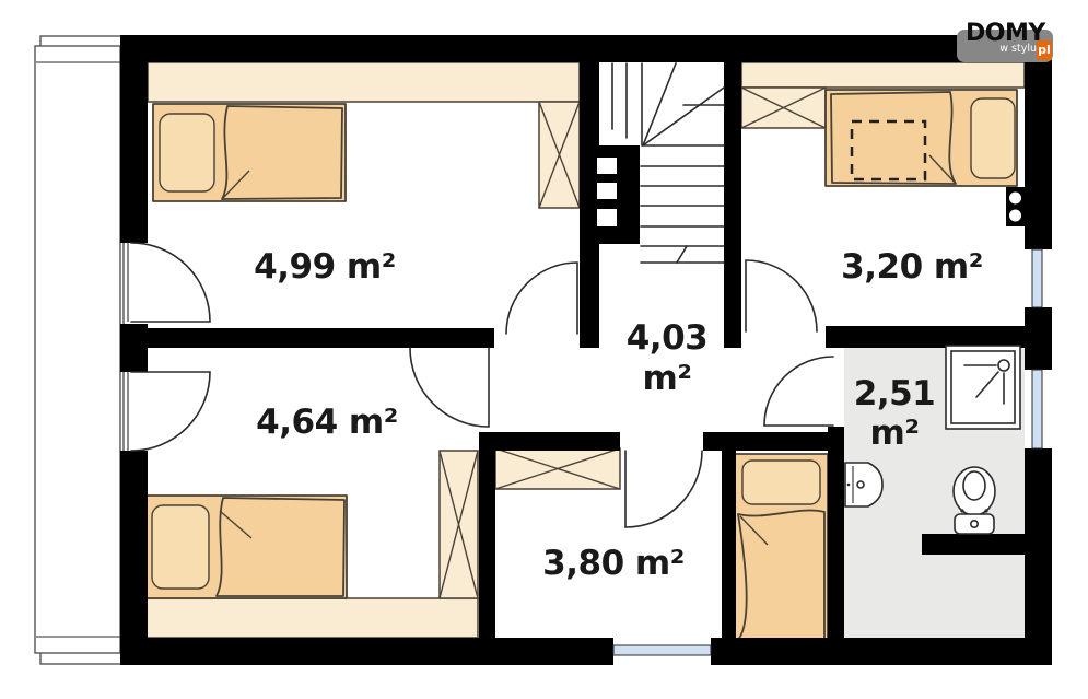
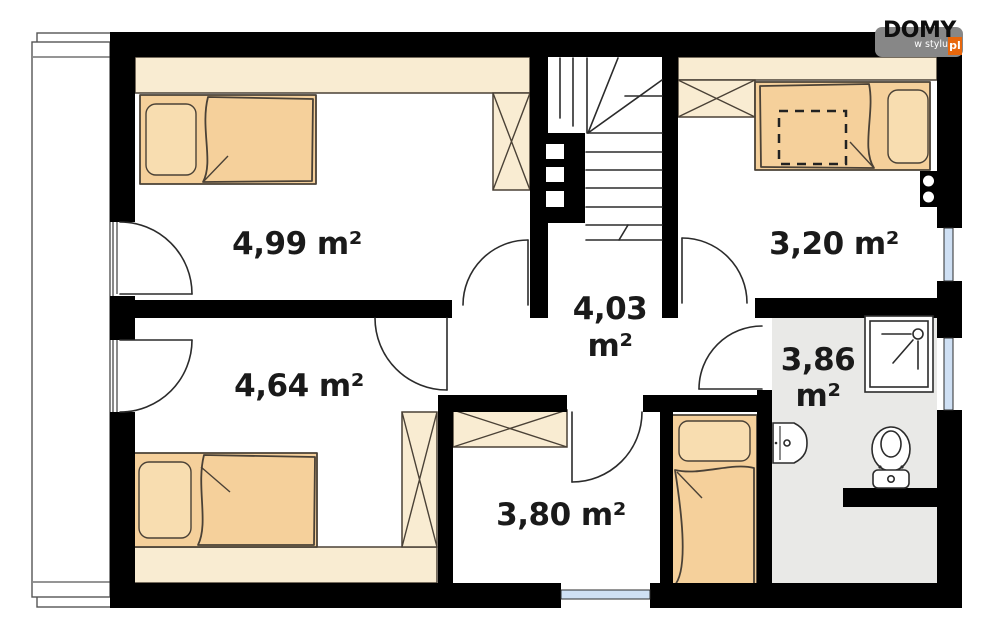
  4,99 m²
  3,20 m²
  4,03
  m²
  4,64 m²
  3,80 m²
- 2,51
+ 3,86
  m²
  DOMY
  w stylu
  pl
